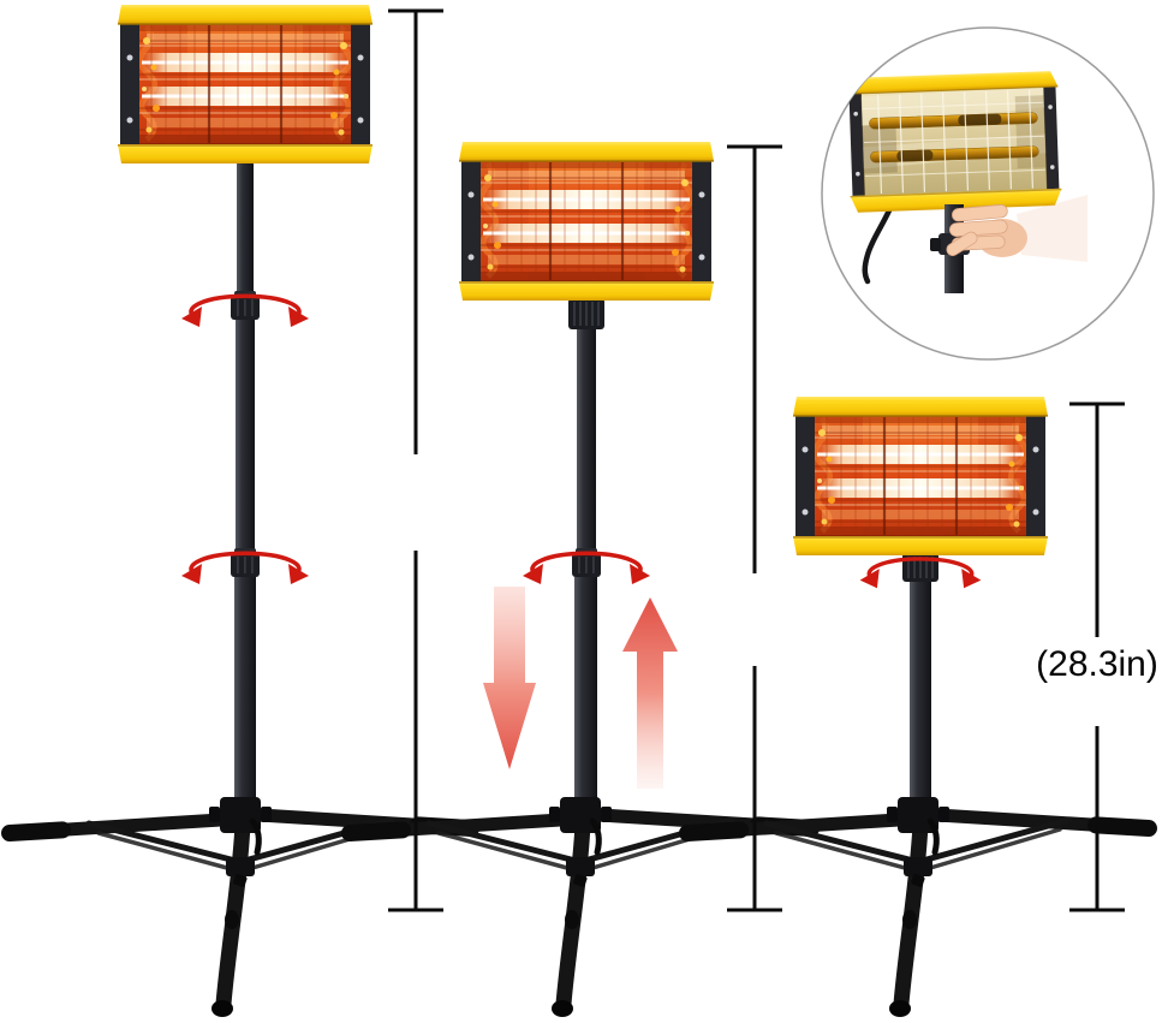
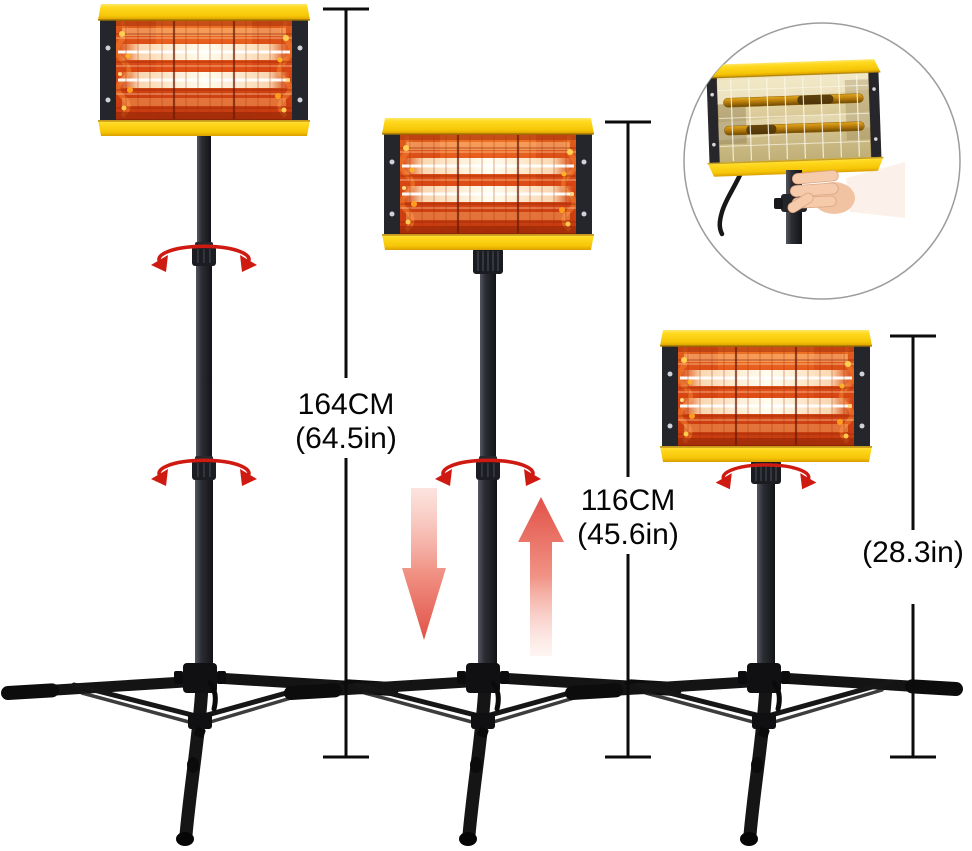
+ 164CM
+ (64.5in)
+ 116CM
+ (45.6in)
  (28.3in)
